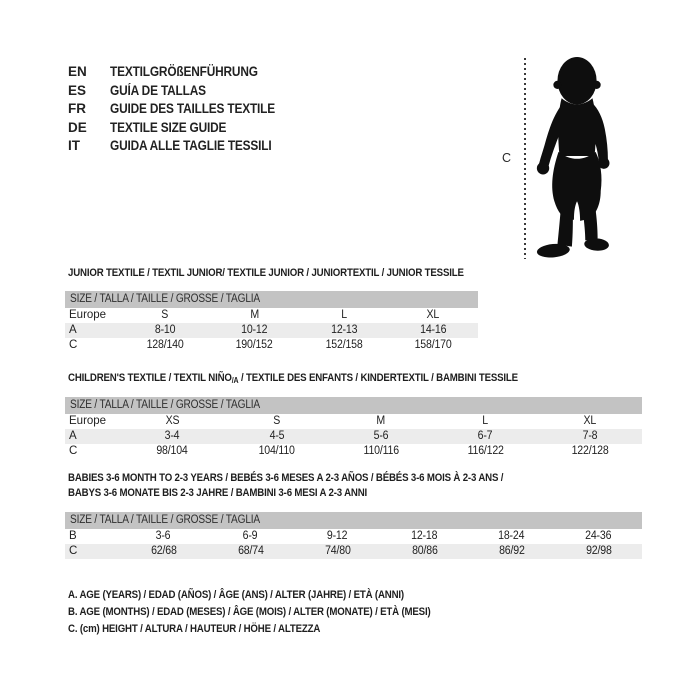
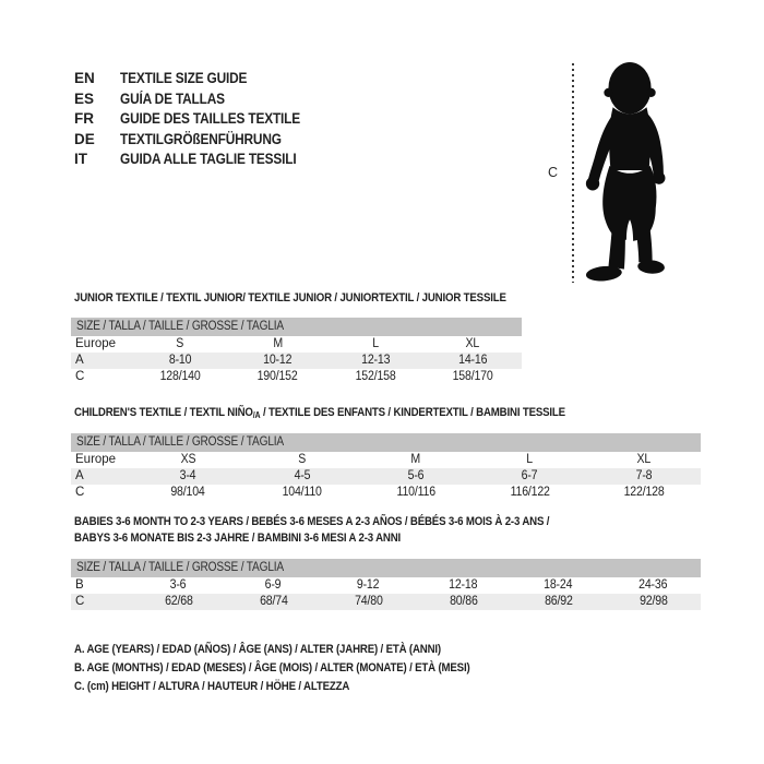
  EN
- TEXTILGRÖßENFÜHRUNG
+ TEXTILE SIZE GUIDE
  ES
  GUÍA DE TALLAS
  FR
  GUIDE DES TAILLES TEXTILE
  DE
- TEXTILE SIZE GUIDE
+ TEXTILGRÖßENFÜHRUNG
  IT
  GUIDA ALLE TAGLIE TESSILI
  C
  JUNIOR TEXTILE / TEXTIL JUNIOR/ TEXTILE JUNIOR / JUNIORTEXTIL / JUNIOR TESSILE
  SIZE / TALLA / TAILLE / GRÖSSE / TAGLIA
  Europe
  S
  M
  L
  XL
  A
  8-10
  10-12
  12-13
  14-16
  C
  128/140
  190/152
  152/158
  158/170
  CHILDREN'S TEXTILE / TEXTIL NIÑO/A / TEXTILE DES ENFANTS / KINDERTEXTIL / BAMBINI TESSILE
  SIZE / TALLA / TAILLE / GRÖSSE / TAGLIA
  Europe
  XS
  S
  M
  L
  XL
  A
  3-4
  4-5
  5-6
  6-7
  7-8
  C
  98/104
  104/110
  110/116
  116/122
  122/128
  BABIES 3-6 MONTH TO 2-3 YEARS / BEBÉS 3-6 MESES A 2-3 AÑOS / BÉBÉS 3-6 MOIS À 2-3 ANS /
  BABYS 3-6 MONATE BIS 2-3 JAHRE / BAMBINI 3-6 MESI A 2-3 ANNI
  SIZE / TALLA / TAILLE / GRÖSSE / TAGLIA
  B
  3-6
  6-9
  9-12
  12-18
  18-24
  24-36
  C
  62/68
  68/74
  74/80
  80/86
  86/92
  92/98
  A. AGE (YEARS) / EDAD (AÑOS) / ÂGE (ANS) / ALTER (JAHRE) / ETÀ (ANNI)
  B. AGE (MONTHS) / EDAD (MESES) / ÂGE (MOIS) / ALTER (MONATE) / ETÀ (MESI)
  C. (cm) HEIGHT / ALTURA / HAUTEUR / HÖHE / ALTEZZA
